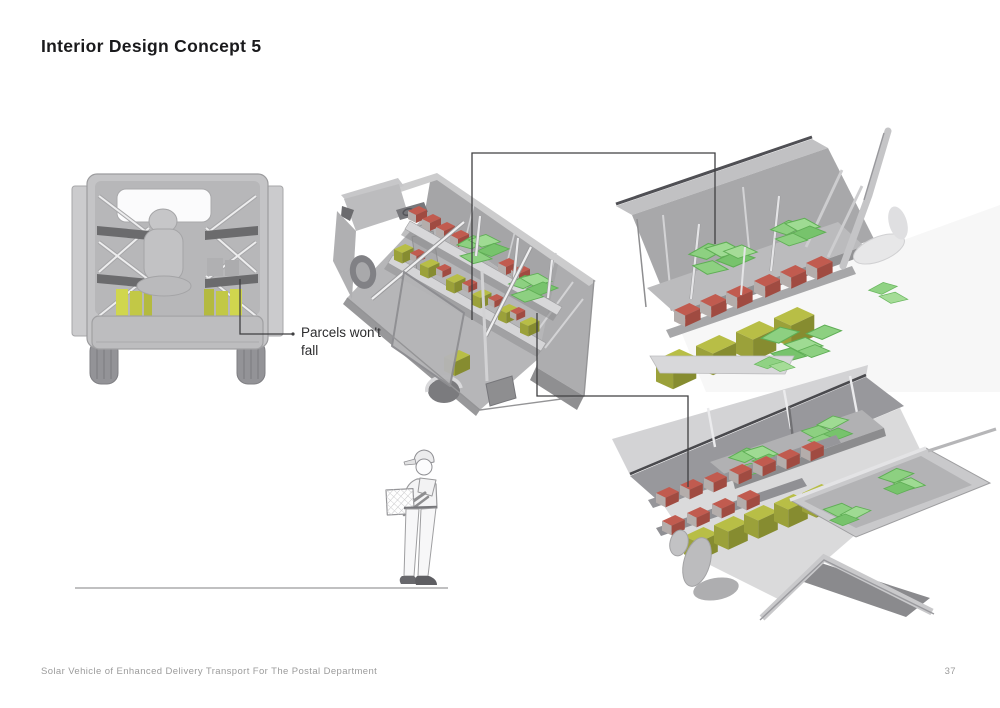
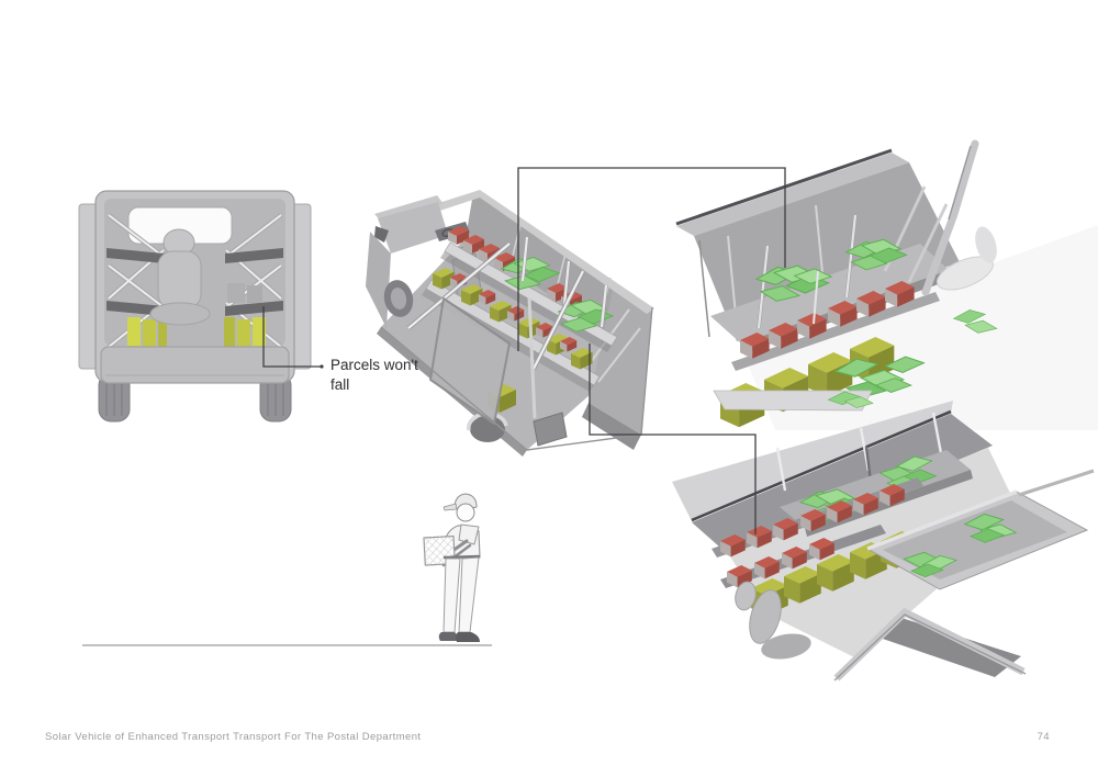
- Interior Design Concept 5
  Parcels won't fall
- Solar Vehicle of Enhanced Delivery Transport For The Postal Department
+ Solar Vehicle of Enhanced Transport Transport For The Postal Department
- 37
+ 74
